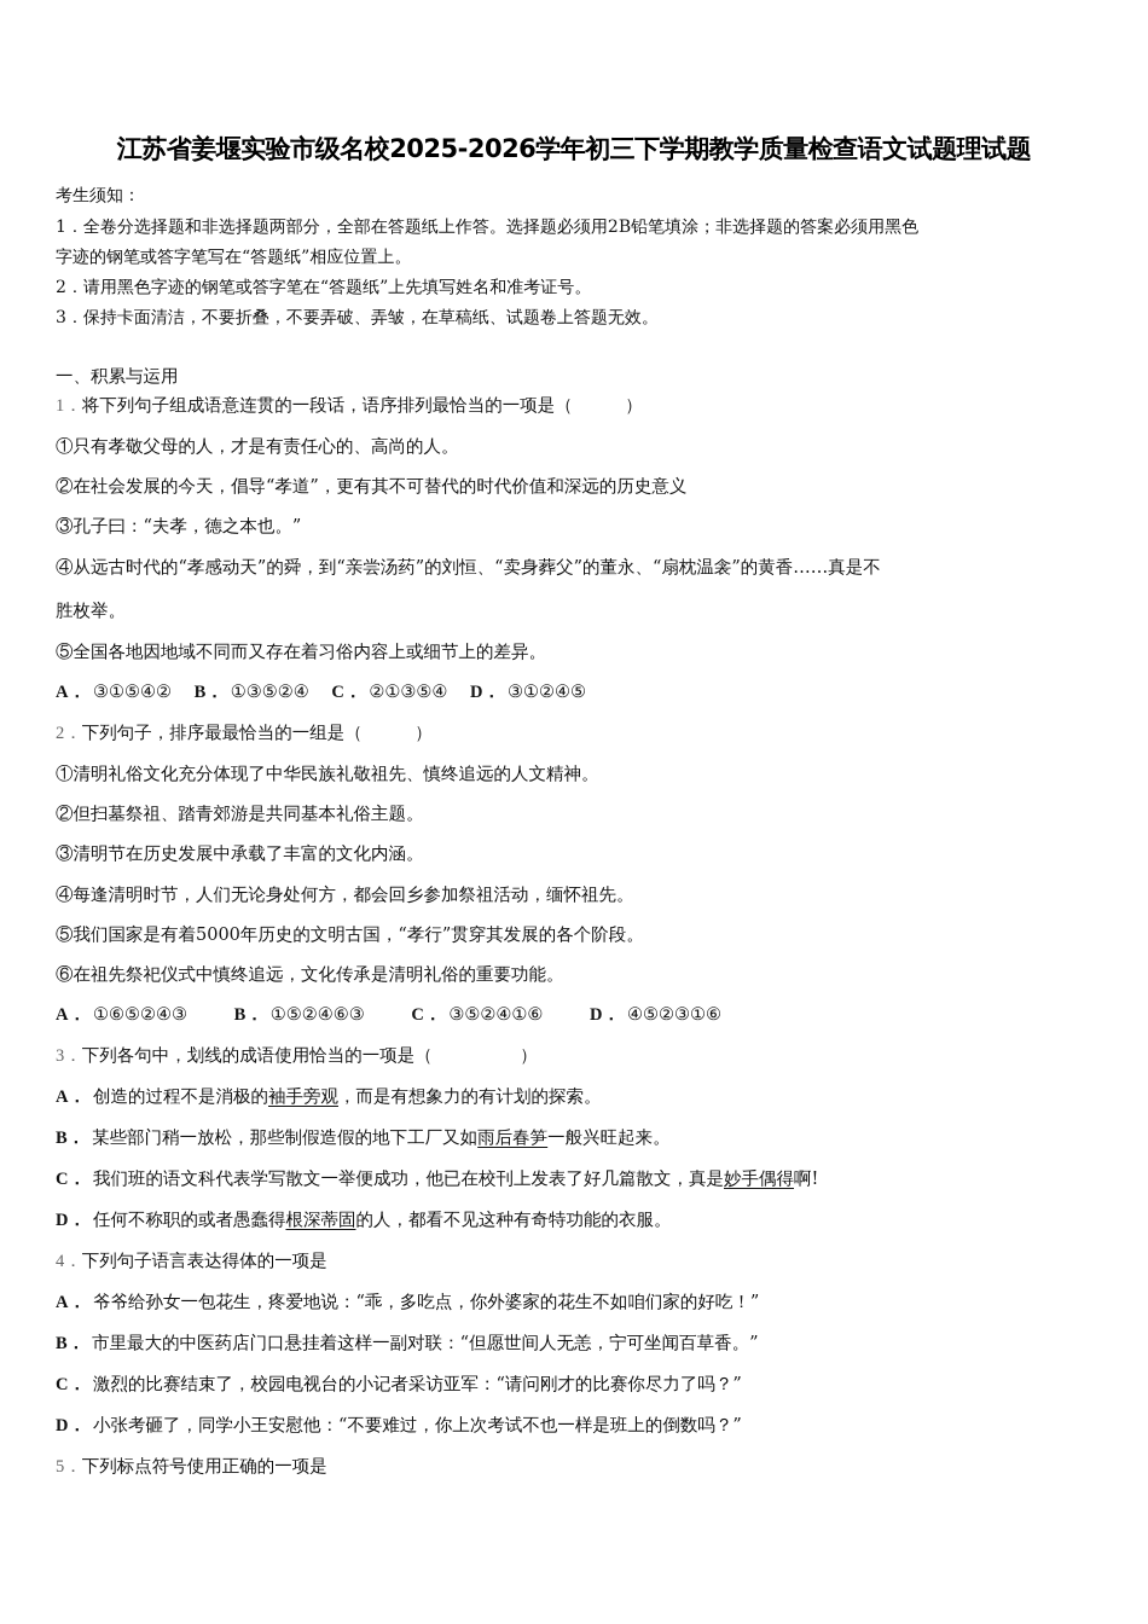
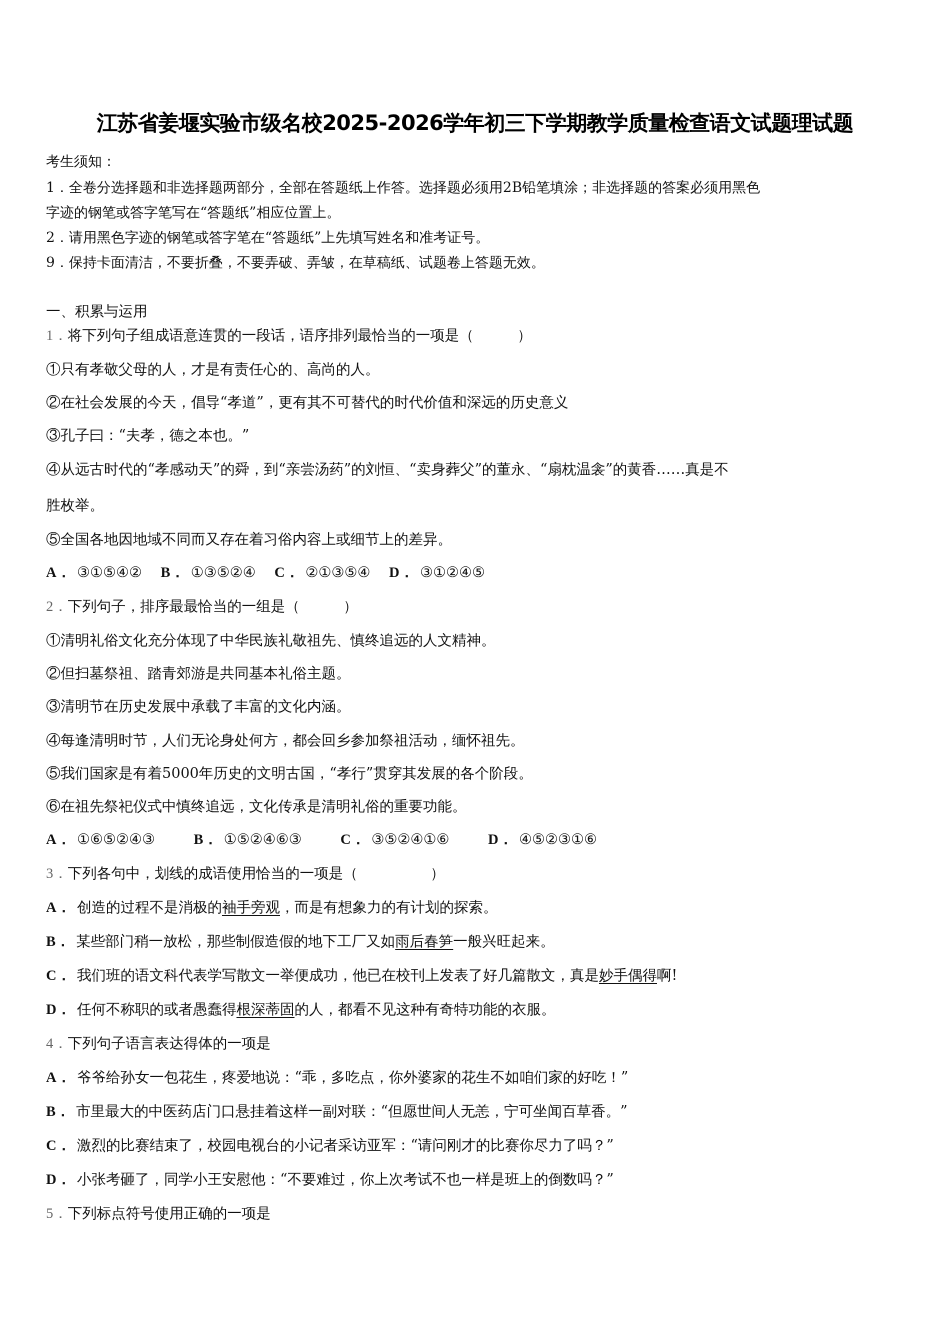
  江苏省姜堰实验市级名校2025-2026学年初三下学期教学质量检查语文试题理试题
  考生须知：
  1．全卷分选择题和非选择题两部分，全部在答题纸上作答。选择题必须用2B铅笔填涂；非选择题的答案必须用黑色
  字迹的钢笔或答字笔写在“答题纸”相应位置上。
  2．请用黑色字迹的钢笔或答字笔在“答题纸”上先填写姓名和准考证号。
- 3．保持卡面清洁，不要折叠，不要弄破、弄皱，在草稿纸、试题卷上答题无效。
+ 9．保持卡面清洁，不要折叠，不要弄破、弄皱，在草稿纸、试题卷上答题无效。
  一、积累与运用
  1．将下列句子组成语意连贯的一段话，语序排列最恰当的一项是（ ）
  ①只有孝敬父母的人，才是有责任心的、高尚的人。
  ②在社会发展的今天，倡导“孝道”，更有其不可替代的时代价值和深远的历史意义
  ③孔子曰：“夫孝，德之本也。”
  ④从远古时代的“孝感动天”的舜，到“亲尝汤药”的刘恒、“卖身葬父”的董永、“扇枕温衾”的黄香……真是不
  胜枚举。
  ⑤全国各地因地域不同而又存在着习俗内容上或细节上的差异。
  A． ③①⑤④② B． ①③⑤②④ C． ②①③⑤④ D． ③①②④⑤
  2．下列句子，排序最最恰当的一组是（ ）
  ①清明礼俗文化充分体现了中华民族礼敬祖先、慎终追远的人文精神。
  ②但扫墓祭祖、踏青郊游是共同基本礼俗主题。
  ③清明节在历史发展中承载了丰富的文化内涵。
  ④每逢清明时节，人们无论身处何方，都会回乡参加祭祖活动，缅怀祖先。
  ⑤我们国家是有着5000年历史的文明古国，“孝行”贯穿其发展的各个阶段。
  ⑥在祖先祭祀仪式中慎终追远，文化传承是清明礼俗的重要功能。
  A． ①⑥⑤②④③ B． ①⑤②④⑥③ C． ③⑤②④①⑥ D． ④⑤②③①⑥
  3．下列各句中，划线的成语使用恰当的一项是（ ）
  A． 创造的过程不是消极的袖手旁观，而是有想象力的有计划的探索。
  B． 某些部门稍一放松，那些制假造假的地下工厂又如雨后春笋一般兴旺起来。
  C． 我们班的语文科代表学写散文一举便成功，他已在校刊上发表了好几篇散文，真是妙手偶得啊!
  D． 任何不称职的或者愚蠢得根深蒂固的人，都看不见这种有奇特功能的衣服。
  4．下列句子语言表达得体的一项是
  A． 爷爷给孙女一包花生，疼爱地说：“乖，多吃点，你外婆家的花生不如咱们家的好吃！”
  B． 市里最大的中医药店门口悬挂着这样一副对联：“但愿世间人无恙，宁可坐闻百草香。”
  C． 激烈的比赛结束了，校园电视台的小记者采访亚军：“请问刚才的比赛你尽力了吗？”
  D． 小张考砸了，同学小王安慰他：“不要难过，你上次考试不也一样是班上的倒数吗？”
  5．下列标点符号使用正确的一项是
